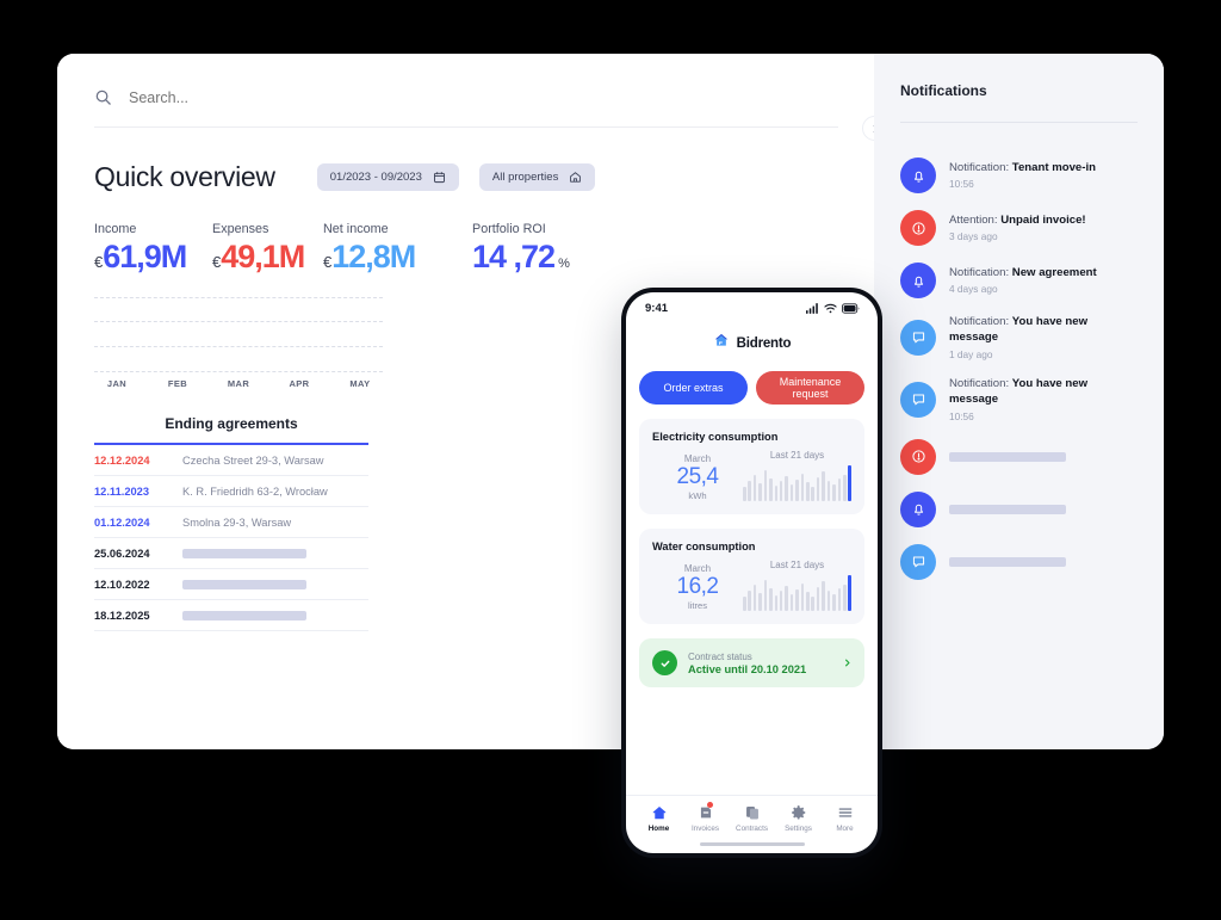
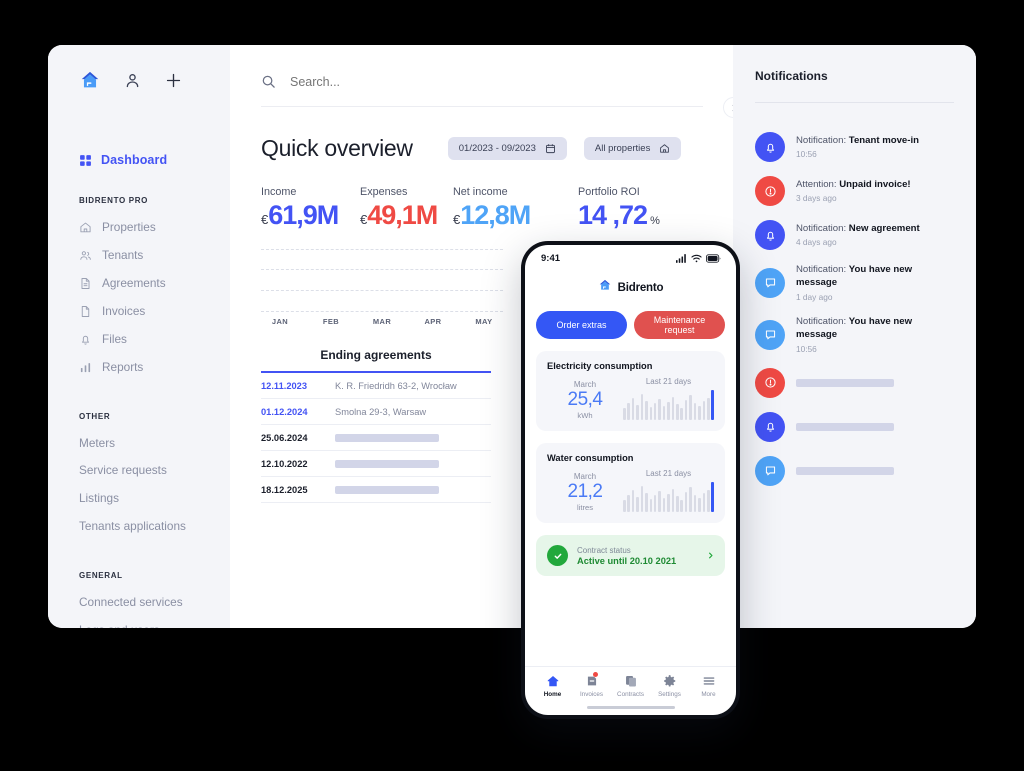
+ Dashboard
+ BIDRENTO PRO
+ Properties
+ Tenants
+ Agreements
+ Invoices
+ Files
+ Reports
+ OTHER
+ Meters
+ Service requests
+ Listings
+ Tenants applications
+ GENERAL
+ Connected services
  Search...
  Quick overview
  01/2023 - 09/2023
  All properties
  Income
  €
  61,9M
  Expenses
  €
  49,1M
  Net income
  €
  12,8M
  Portfolio ROI
  14 ,72
  %
  JAN
  FEB
  MAR
  APR
  MAY
  Ending agreements
- 12.12.2024
- Czecha Street 29-3, Warsaw
  12.11.2023
  K. R. Friedridh 63-2, Wrocław
  01.12.2024
  Smolna 29-3, Warsaw
  25.06.2024
  12.10.2022
  18.12.2025
  Notifications
  Notification: Tenant move-in
  10:56
  Attention: Unpaid invoice!
  3 days ago
  Notification: New agreement
  4 days ago
  Notification: You have new message
  1 day ago
  Notification: You have new message
  10:56
  9:41
  Bidrento
  Order extras
  Maintenance
  request
  Electricity consumption
  March
  25,4
  kWh
  Last 21 days
  Water consumption
  March
- 16,2
+ 21,2
  litres
  Last 21 days
  Contract status
  Active until 20.10 2021
